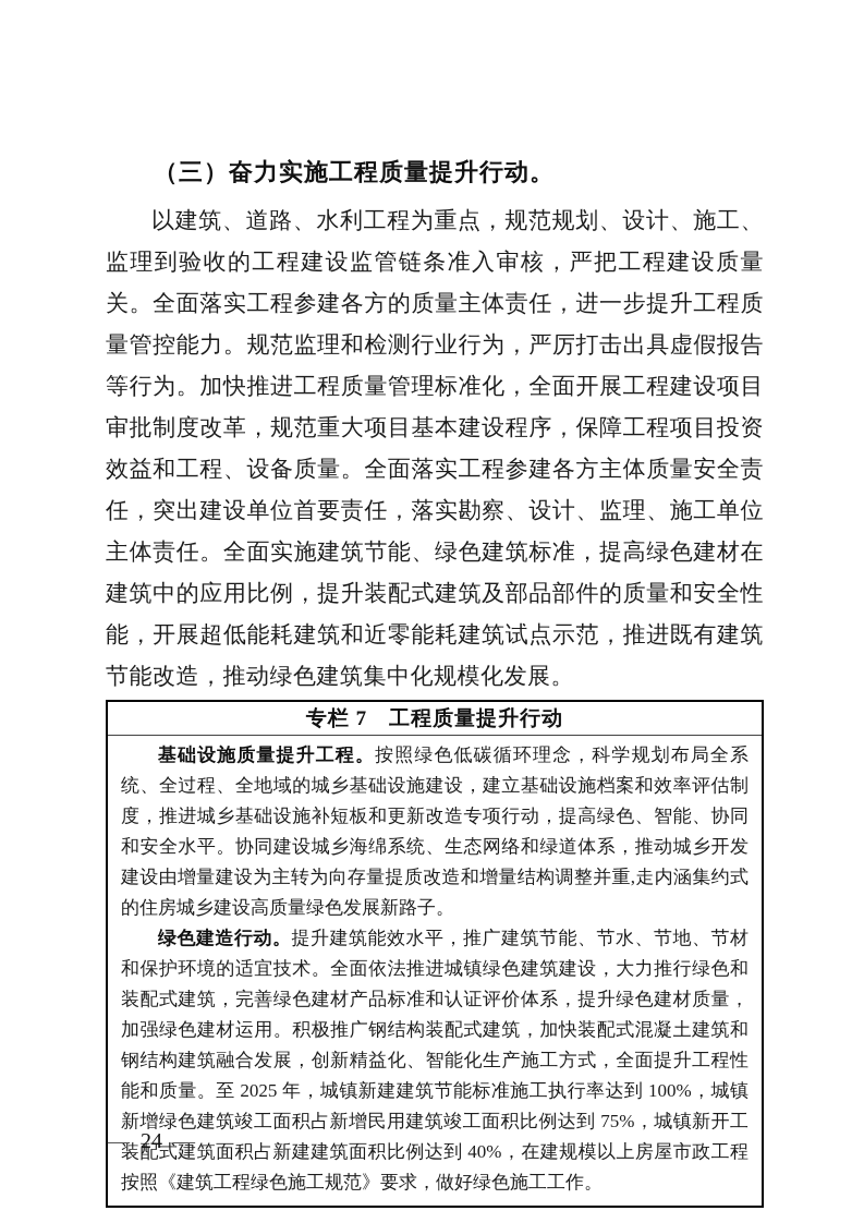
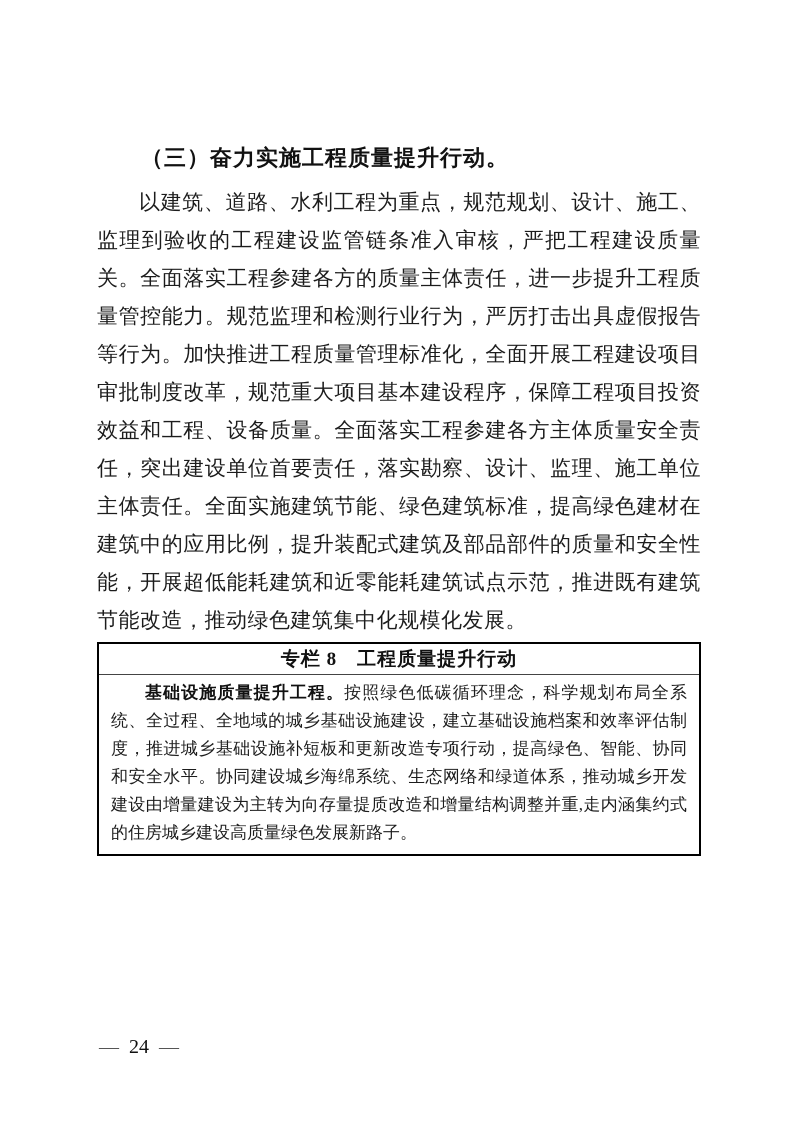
  （三）奋力实施工程质量提升行动。
  以建筑、道路、水利工程为重点，规范规划、设计、施工、监理到验收的工程建设监管链条准入审核，严把工程建设质量关。全面落实工程参建各方的质量主体责任，进一步提升工程质量管控能力。规范监理和检测行业行为，严厉打击出具虚假报告等行为。加快推进工程质量管理标准化，全面开展工程建设项目审批制度改革，规范重大项目基本建设程序，保障工程项目投资效益和工程、设备质量。全面落实工程参建各方主体质量安全责任，突出建设单位首要责任，落实勘察、设计、监理、施工单位主体责任。全面实施建筑节能、绿色建筑标准，提高绿色建材在建筑中的应用比例，提升装配式建筑及部品部件的质量和安全性能，开展超低能耗建筑和近零能耗建筑试点示范，推进既有建筑节能改造，推动绿色建筑集中化规模化发展。
- 专栏 7 工程质量提升行动
+ 专栏 8 工程质量提升行动
  基础设施质量提升工程。按照绿色低碳循环理念，科学规划布局全系统、全过程、全地域的城乡基础设施建设，建立基础设施档案和效率评估制度，推进城乡基础设施补短板和更新改造专项行动，提高绿色、智能、协同和安全水平。协同建设城乡海绵系统、生态网络和绿道体系，推动城乡开发建设由增量建设为主转为向存量提质改造和增量结构调整并重,走内涵集约式的住房城乡建设高质量绿色发展新路子。
- 绿色建造行动。提升建筑能效水平，推广建筑节能、节水、节地、节材和保护环境的适宜技术。全面依法推进城镇绿色建筑建设，大力推行绿色和装配式建筑，完善绿色建材产品标准和认证评价体系，提升绿色建材质量，加强绿色建材运用。积极推广钢结构装配式建筑，加快装配式混凝土建筑和钢结构建筑融合发展，创新精益化、智能化生产施工方式，全面提升工程性能和质量。至 2025 年，城镇新建建筑节能标准施工执行率达到 100%，城镇新增绿色建筑竣工面积占新增民用建筑竣工面积比例达到 75%，城镇新开工装配式建筑面积占新建建筑面积比例达到 40%，在建规模以上房屋市政工程按照《建筑工程绿色施工规范》要求，做好绿色施工工作。
  — 24 —
